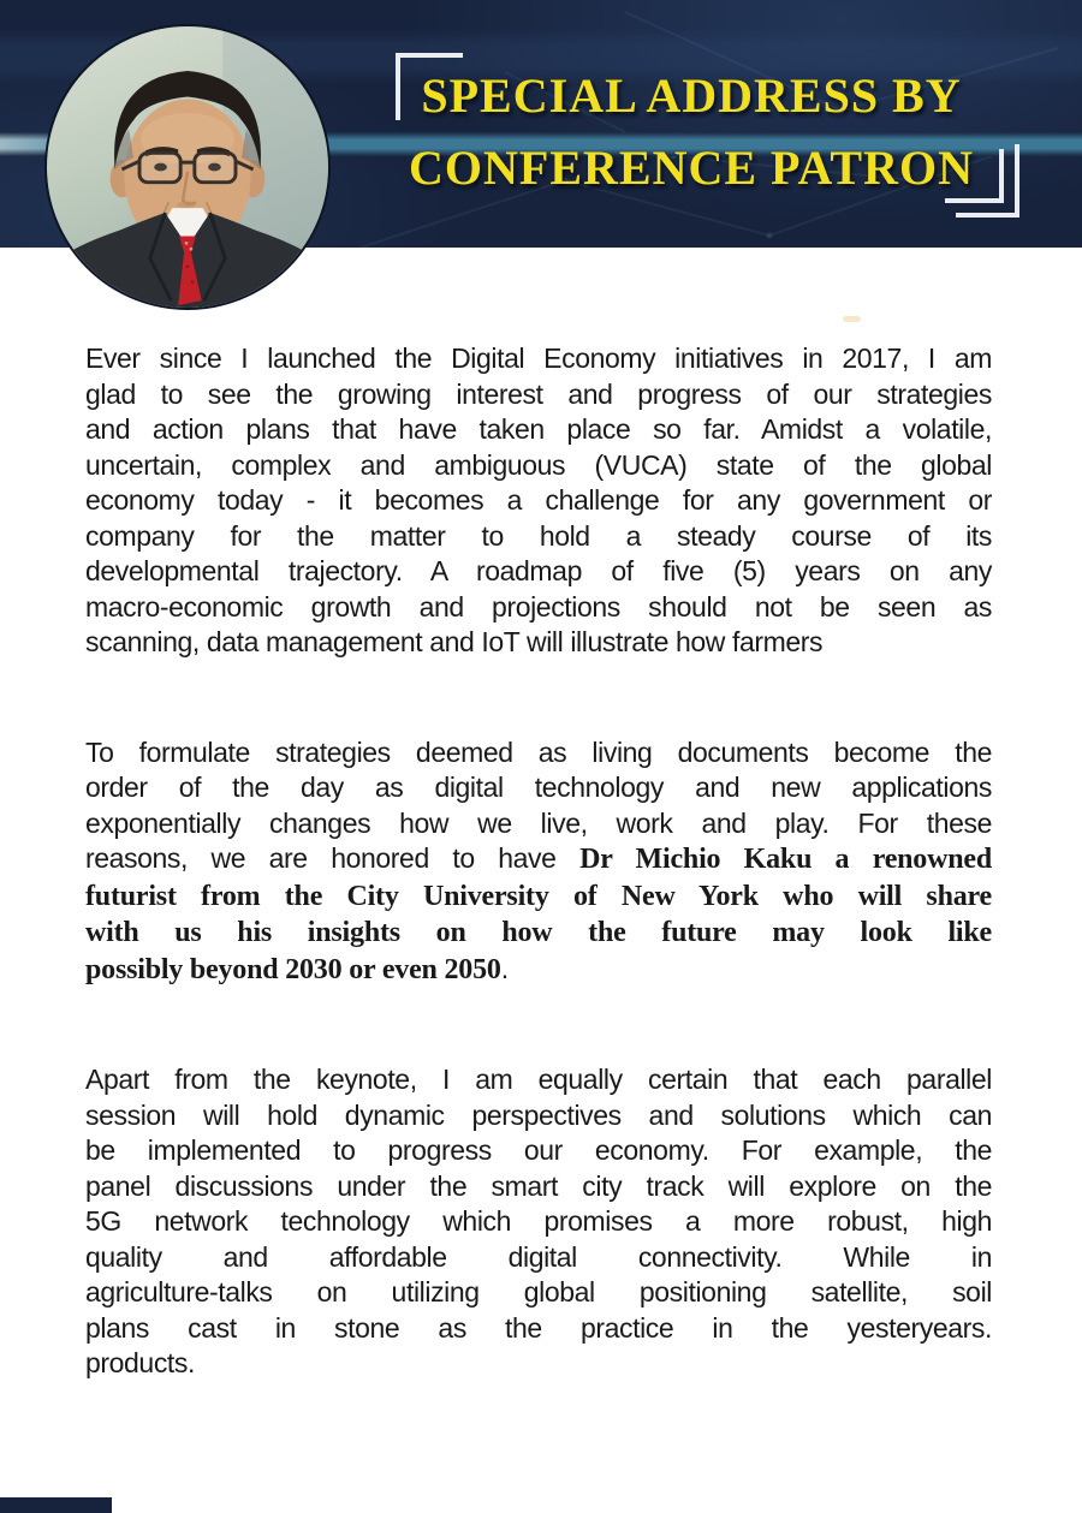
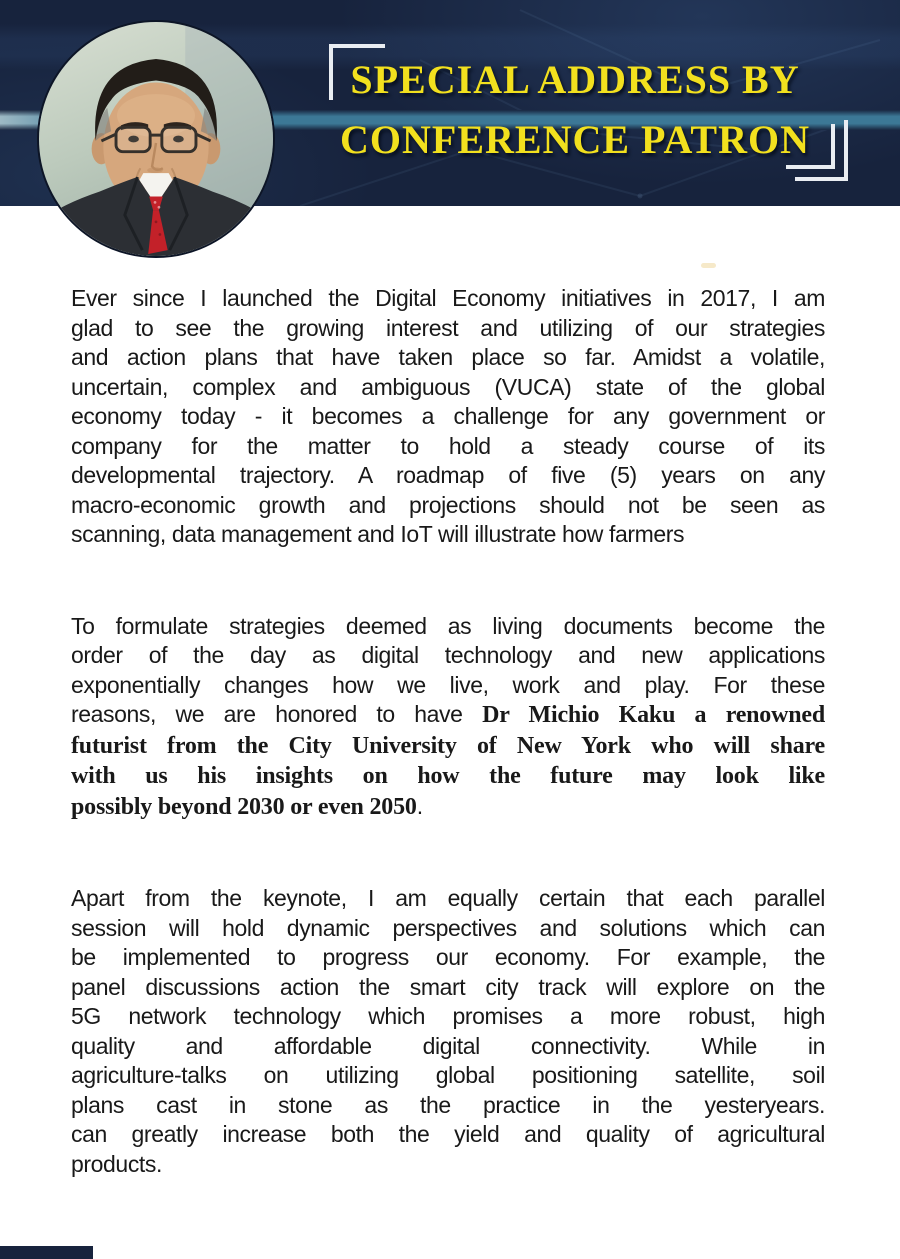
  SPECIAL ADDRESS BY
  CONFERENCE PATRON
  Ever since I launched the Digital Economy initiatives in 2017, I am
- glad to see the growing interest and progress of our strategies
+ glad to see the growing interest and utilizing of our strategies
  and action plans that have taken place so far. Amidst a volatile,
  uncertain, complex and ambiguous (VUCA) state of the global
  economy today - it becomes a challenge for any government or
  company for the matter to hold a steady course of its
  developmental trajectory. A roadmap of five (5) years on any
  macro-economic growth and projections should not be seen as
  scanning, data management and IoT will illustrate how farmers
  To formulate strategies deemed as living documents become the
  order of the day as digital technology and new applications
  exponentially changes how we live, work and play. For these
  reasons, we are honored to have Dr Michio Kaku a renowned
  futurist from the City University of New York who will share
  with us his insights on how the future may look like
  possibly beyond 2030 or even 2050.
  Apart from the keynote, I am equally certain that each parallel
  session will hold dynamic perspectives and solutions which can
  be implemented to progress our economy. For example, the
- panel discussions under the smart city track will explore on the
+ panel discussions action the smart city track will explore on the
  5G network technology which promises a more robust, high
  quality and affordable digital connectivity. While in
  agriculture-talks on utilizing global positioning satellite, soil
  plans cast in stone as the practice in the yesteryears.
+ can greatly increase both the yield and quality of agricultural
  products.
